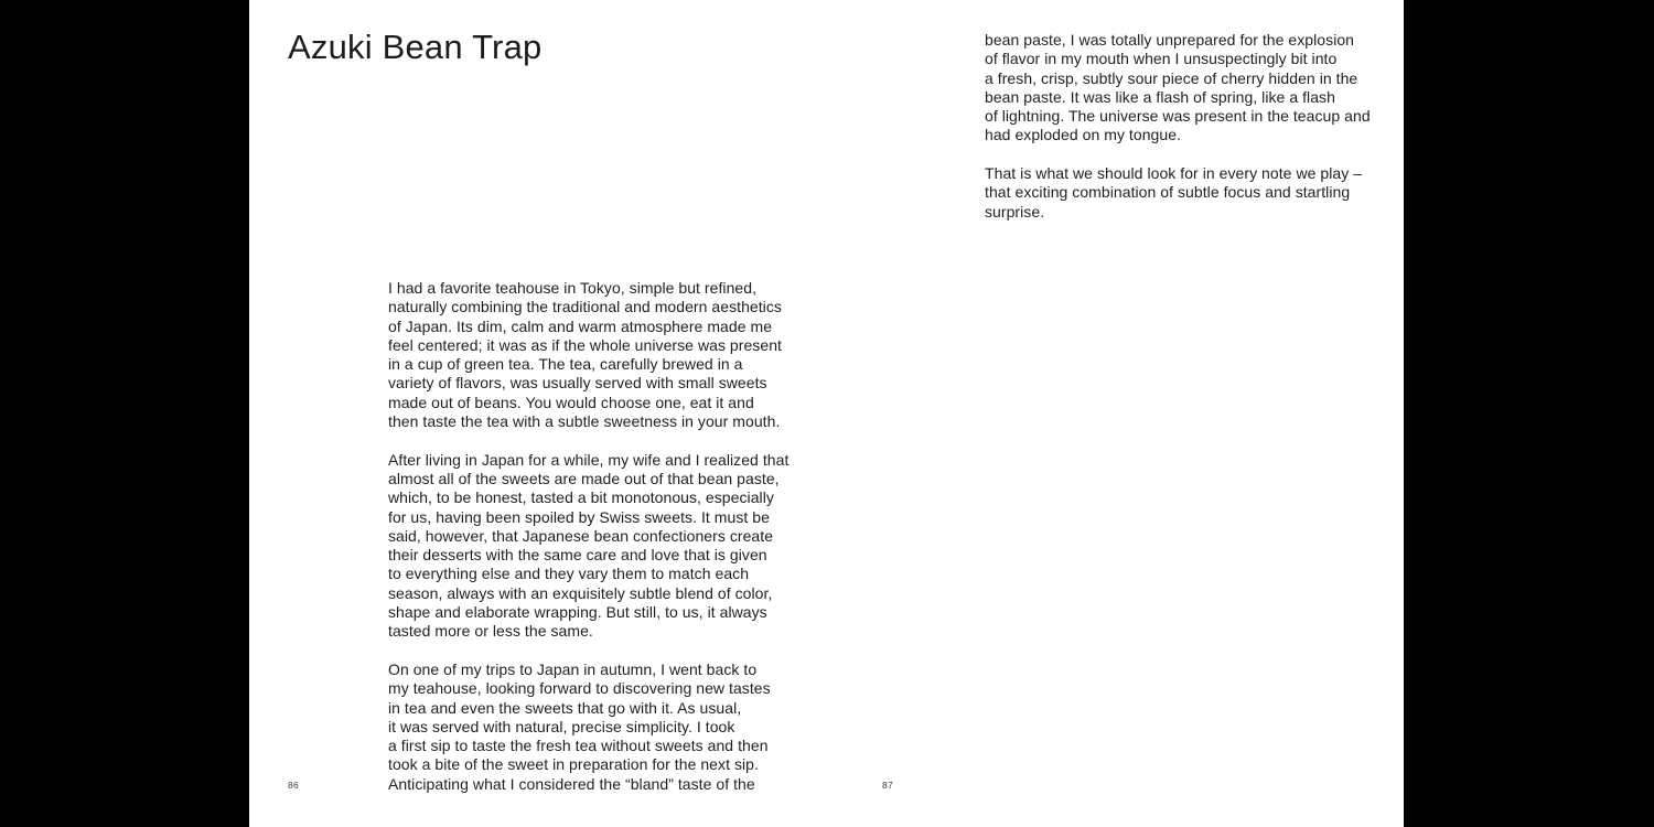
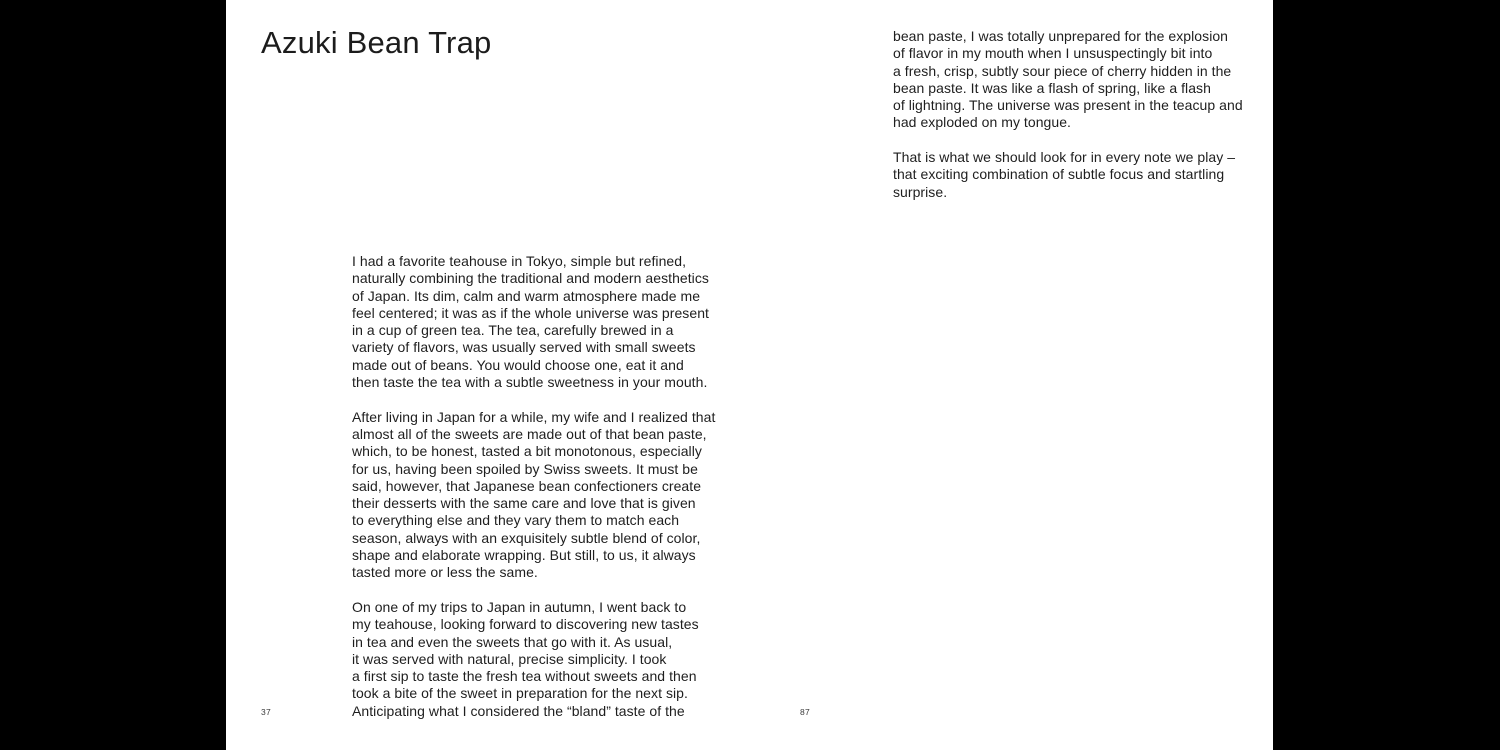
  Azuki Bean Trap
  I had a favorite teahouse in Tokyo, simple but refined,
  naturally combining the traditional and modern aesthetics
  of Japan. Its dim, calm and warm atmosphere made me
  feel centered; it was as if the whole universe was present
  in a cup of green tea. The tea, carefully brewed in a
  variety of flavors, was usually served with small sweets
  made out of beans. You would choose one, eat it and
  then taste the tea with a subtle sweetness in your mouth.
  After living in Japan for a while, my wife and I realized that
  almost all of the sweets are made out of that bean paste,
  which, to be honest, tasted a bit monotonous, especially
  for us, having been spoiled by Swiss sweets. It must be
  said, however, that Japanese bean confectioners create
  their desserts with the same care and love that is given
  to everything else and they vary them to match each
  season, always with an exquisitely subtle blend of color,
  shape and elaborate wrapping. But still, to us, it always
  tasted more or less the same.
  On one of my trips to Japan in autumn, I went back to
  my teahouse, looking forward to discovering new tastes
  in tea and even the sweets that go with it. As usual,
  it was served with natural, precise simplicity. I took
  a first sip to taste the fresh tea without sweets and then
  took a bite of the sweet in preparation for the next sip.
  Anticipating what I considered the “bland” taste of the
- 86
+ 37
  bean paste, I was totally unprepared for the explosion
  of flavor in my mouth when I unsuspectingly bit into
  a fresh, crisp, subtly sour piece of cherry hidden in the
  bean paste. It was like a flash of spring, like a flash
  of lightning. The universe was present in the teacup and
  had exploded on my tongue.
  That is what we should look for in every note we play –
  that exciting combination of subtle focus and startling
  surprise.
  87
